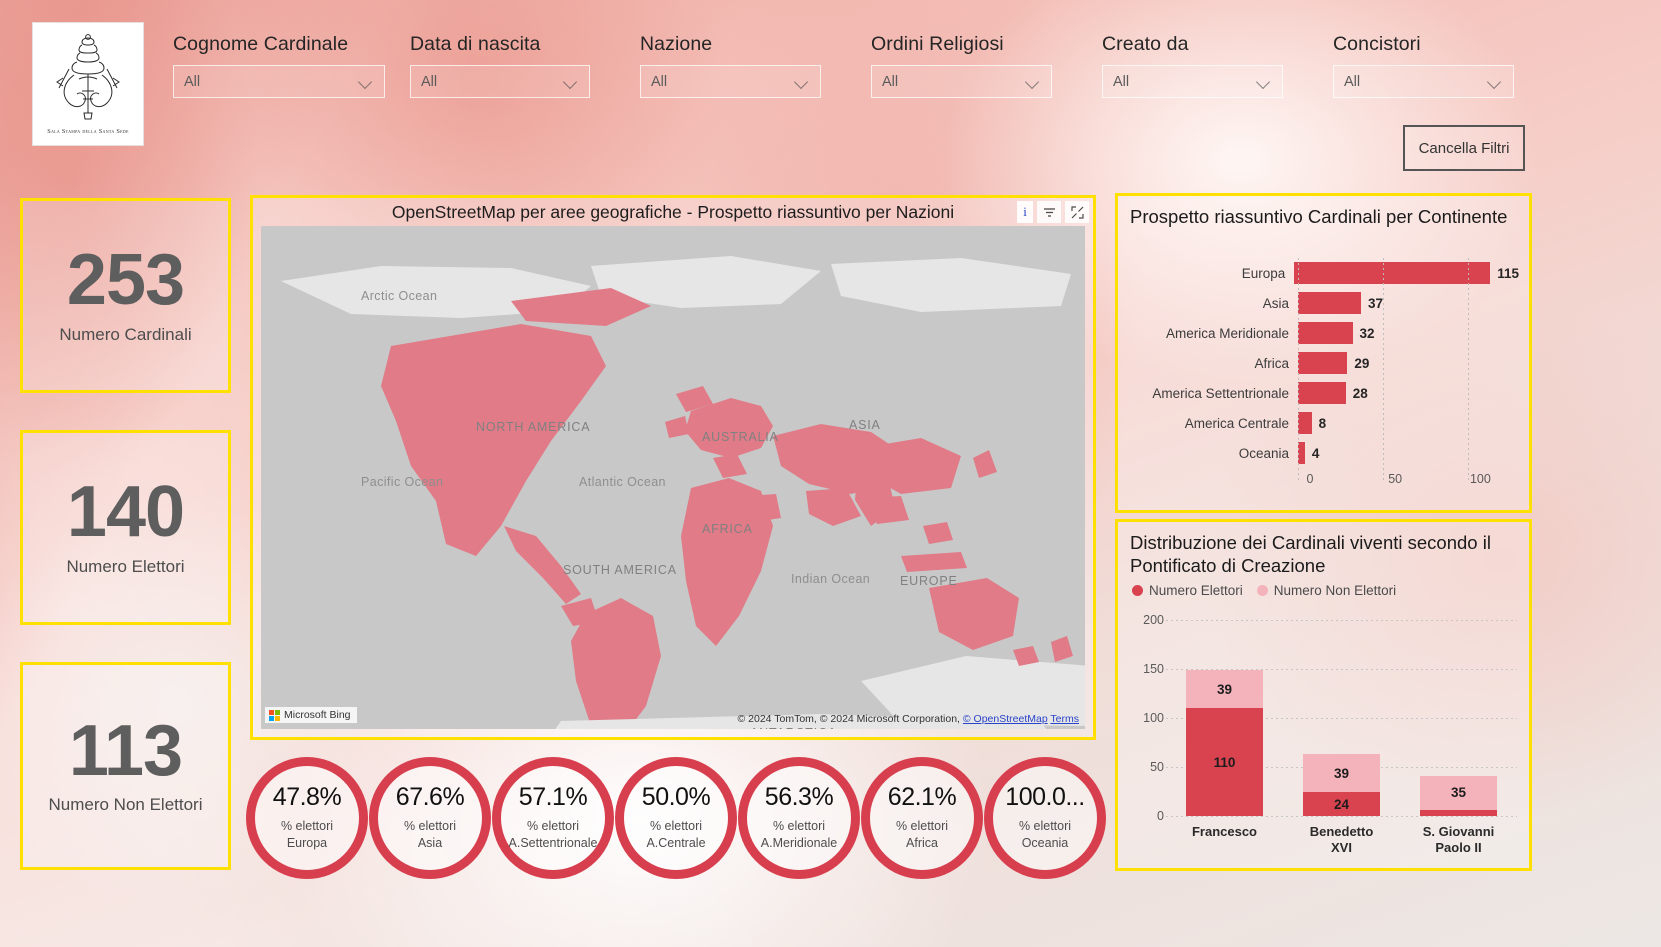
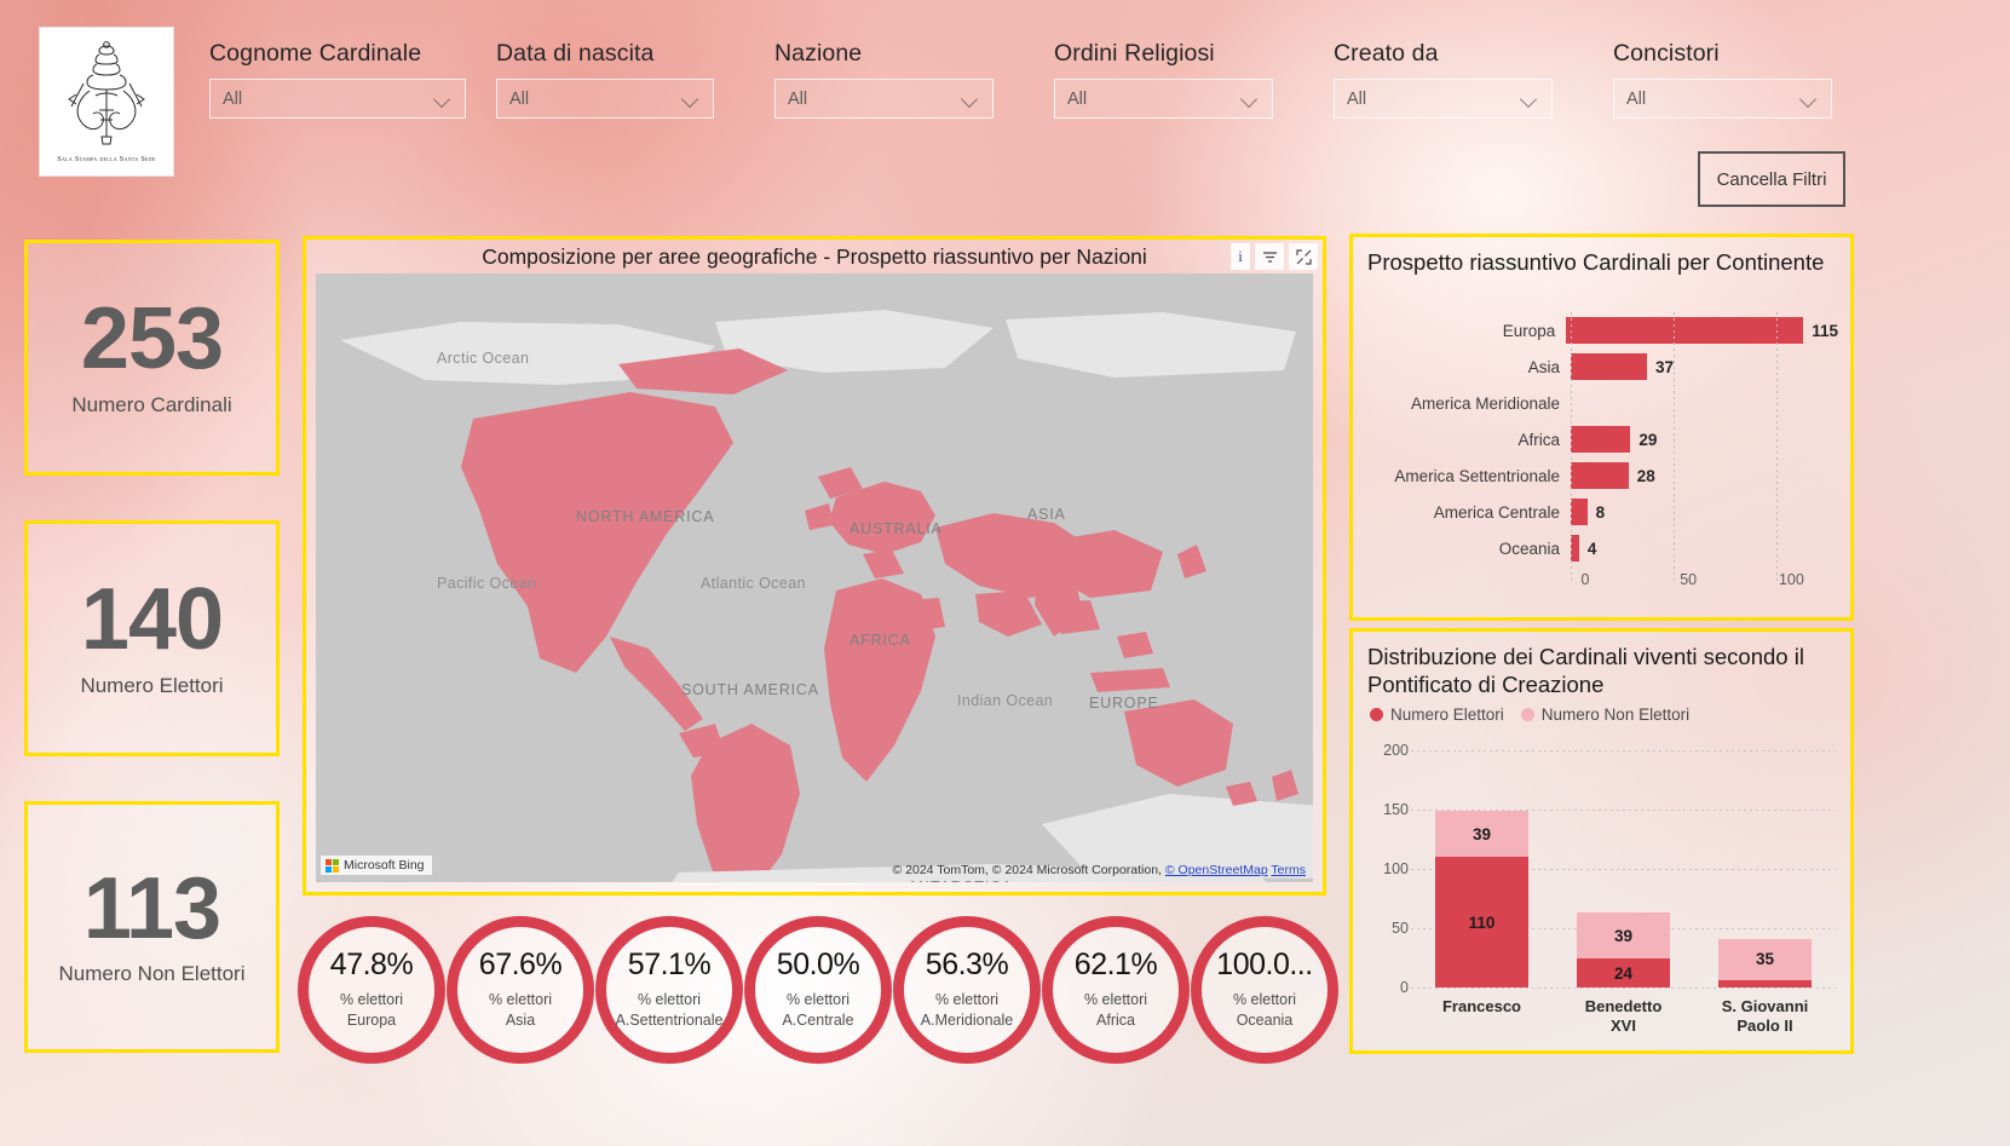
  Cognome Cardinale
  All
  Data di nascita
  All
  Nazione
  All
  Ordini Religiosi
  All
  Creato da
  All
  Concistori
  All
  Cancella Filtri
  253
  Numero Cardinali
  140
  Numero Elettori
  113
  Numero Non Elettori
- OpenStreetMap per aree geografiche - Prospetto riassuntivo per Nazioni
+ Composizione per aree geografiche - Prospetto riassuntivo per Nazioni
  i
  Arctic Ocean
  Pacific Ocean
  Atlantic Ocean
  Indian Ocean
  NORTH AMERICA
  AUSTRALIA
  ASIA
  AFRICA
  SOUTH AMERICA
  EUROPE
  Microsoft Bing
  © 2024 TomTom, © 2024 Microsoft Corporation, © OpenStreetMap Terms
  47.8%
  % elettori
  Europa
  67.6%
  % elettori
  Asia
  57.1%
  % elettori
  A.Settentrionale
  50.0%
  % elettori
  A.Centrale
  56.3%
  % elettori
  A.Meridionale
  62.1%
  % elettori
  Africa
  100.0...
  % elettori
  Oceania
  Prospetto riassuntivo Cardinali per Continente
  Europa
  115
  Asia
  37
  America Meridionale
- 32
  Africa
  29
  America Settentrionale
  28
  America Centrale
  8
  Oceania
  4
  0
  50
  100
  Distribuzione dei Cardinali viventi secondo il Pontificato di Creazione
  Numero Elettori
  Numero Non Elettori
  0
  50
  100
  150
  200
  110
  39
  Francesco
  24
  39
  Benedetto XVI
  35
  S. Giovanni Paolo II
